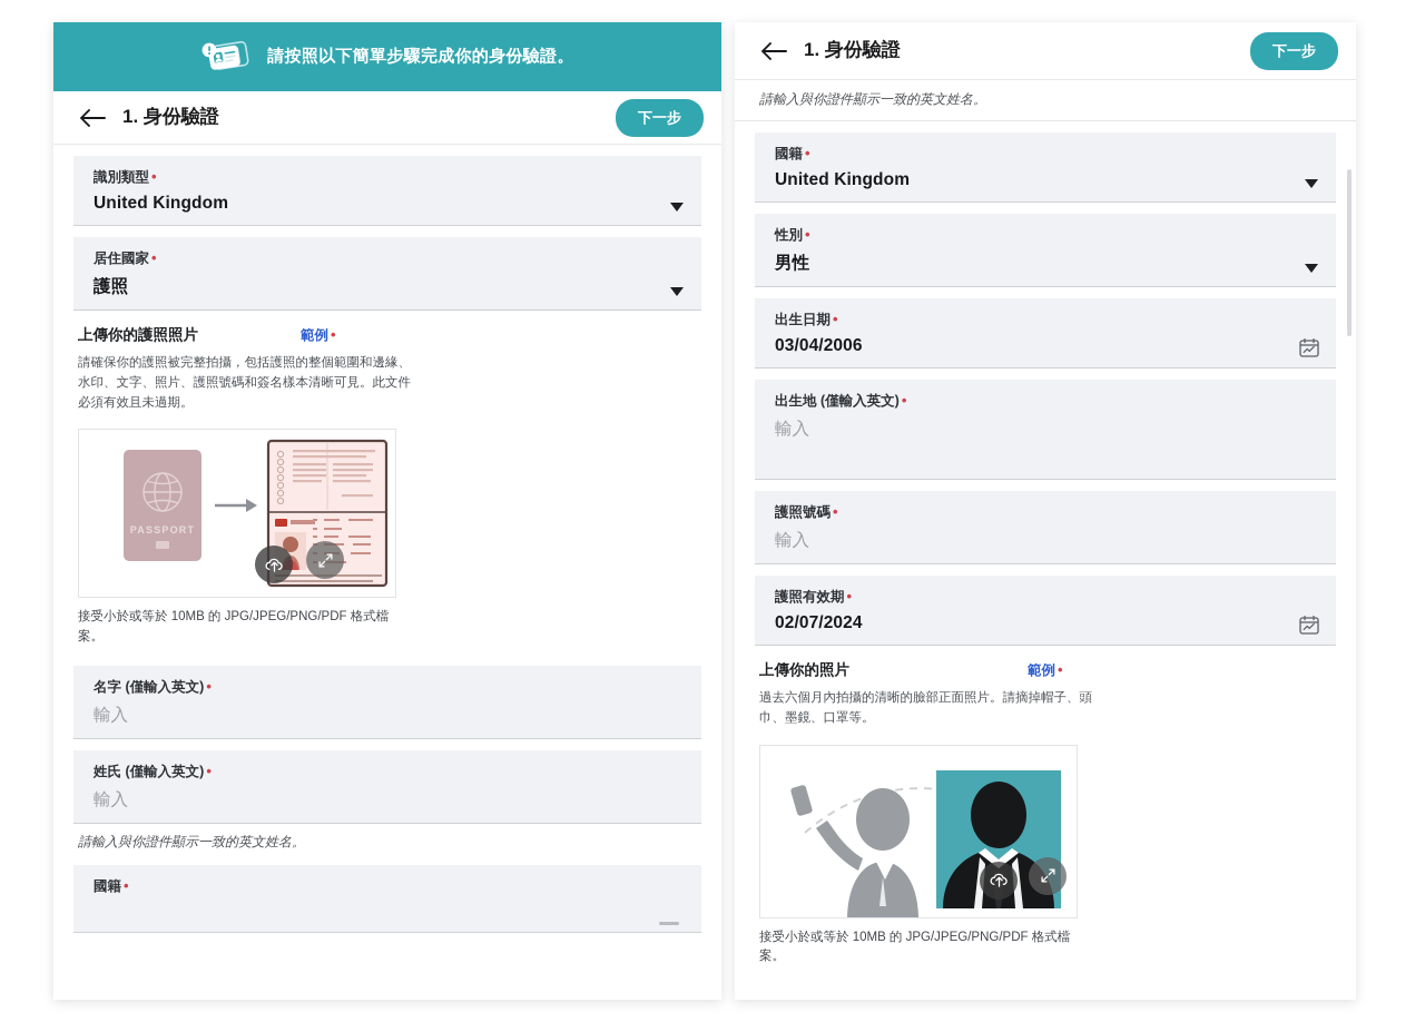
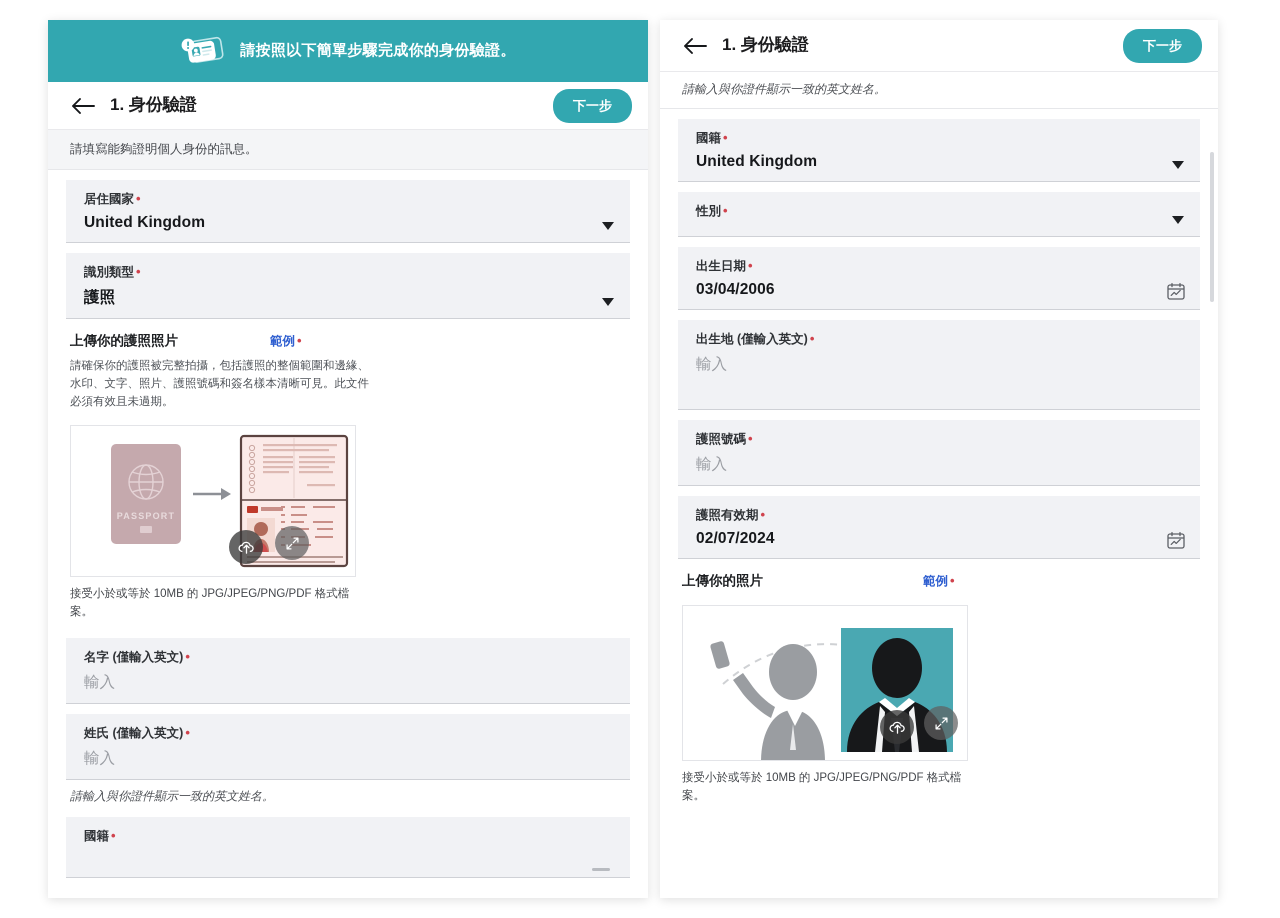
  請按照以下簡單步驟完成你的身份驗證。
  1. 身份驗證
  下一步
+ 請填寫能夠證明個人身份的訊息。
- 識別類型 •
+ 居住國家 •
  United Kingdom
- 居住國家 •
+ 識別類型 •
  護照
  上傳你的護照照片
  範例 •
  請確保你的護照被完整拍攝，包括護照的整個範圍和邊緣、水印、文字、照片、護照號碼和簽名樣本清晰可見。此文件必須有效且未過期。
  PASSPORT
  接受小於或等於 10MB 的 JPG/JPEG/PNG/PDF 格式檔案。
  名字 (僅輸入英文) •
  輸入
  姓氏 (僅輸入英文) •
  輸入
  請輸入與你證件顯示一致的英文姓名。
  國籍 •
  1. 身份驗證
  下一步
  請輸入與你證件顯示一致的英文姓名。
  國籍 •
  United Kingdom
  性別 •
- 男性
  出生日期 •
  03/04/2006
  出生地 (僅輸入英文) •
  輸入
  護照號碼 •
  輸入
  護照有效期 •
  02/07/2024
  上傳你的照片
  範例 •
- 過去六個月內拍攝的清晰的臉部正面照片。請摘掉帽子、頭巾、墨鏡、口罩等。
  接受小於或等於 10MB 的 JPG/JPEG/PNG/PDF 格式檔案。
